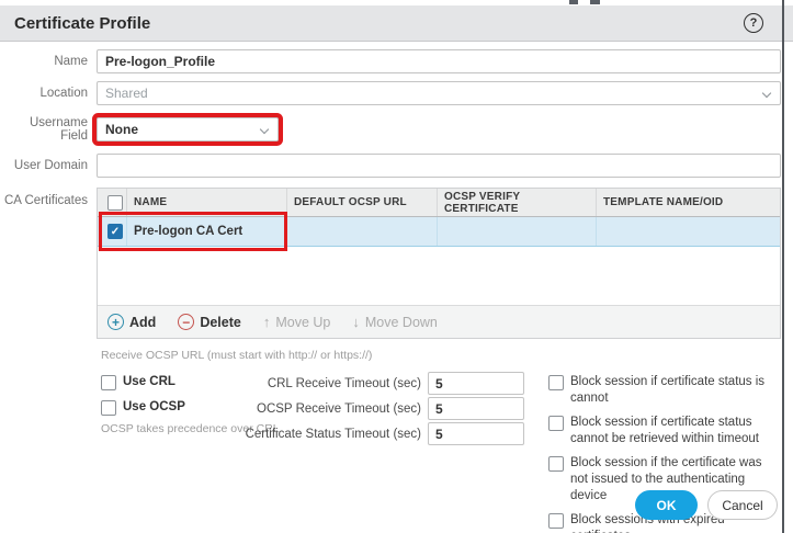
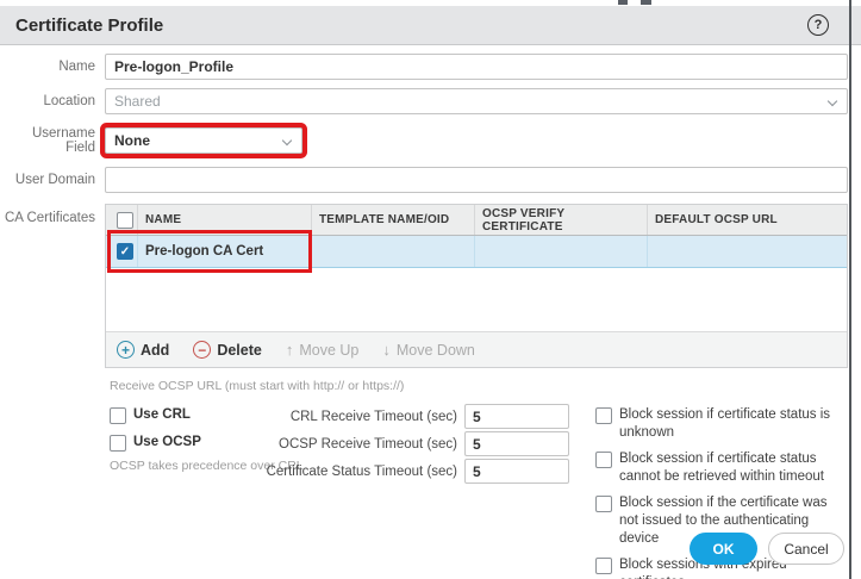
  Certificate Profile
  ?
  Name
  Pre-logon_Profile
  Location
  Shared
  Username Field
  None
  User Domain
  CA Certificates
  NAME
- DEFAULT OCSP URL
+ TEMPLATE NAME/OID
  OCSP VERIFY CERTIFICATE
- TEMPLATE NAME/OID
+ DEFAULT OCSP URL
  ✓
  Pre-logon CA Cert
  +
  Add
  −
  Delete
  ↑
  Move Up
  ↓
  Move Down
  Receive OCSP URL (must start with http:// or https://)
  Use CRL
  Use OCSP
  OCSP takes precedence over CRL
  CRL Receive Timeout (sec)
  5
  OCSP Receive Timeout (sec)
  5
  Certificate Status Timeout (sec)
  5
- Block session if certificate status is cannot
+ Block session if certificate status is unknown
  Block session if certificate status cannot be retrieved within timeout
  Block session if the certificate was not issued to the authenticating device
  OK
  Cancel
